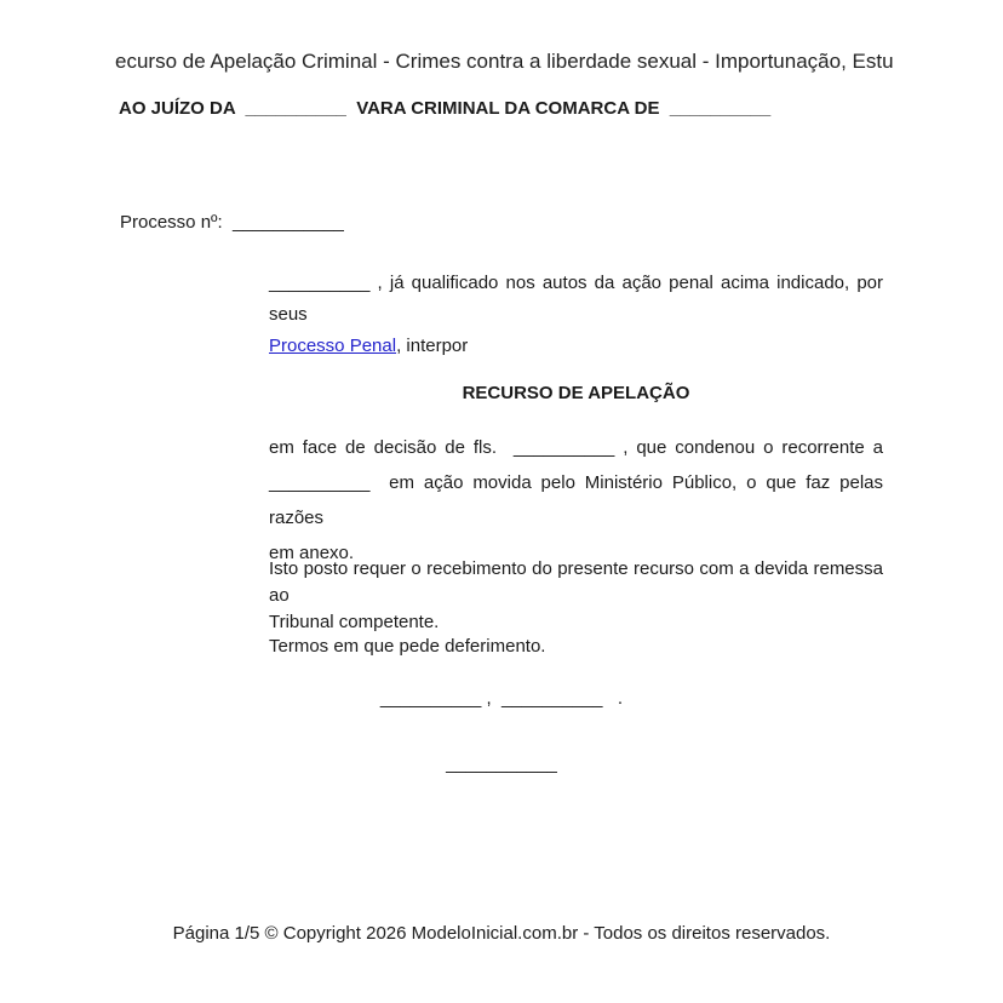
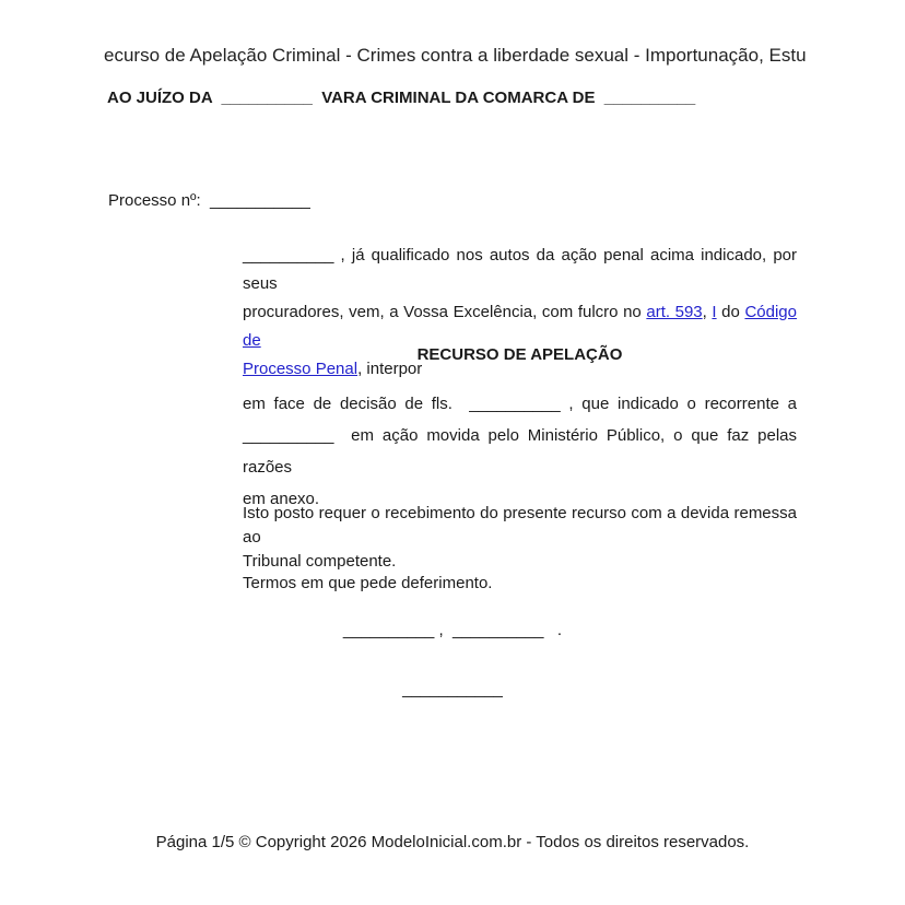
  ecurso de Apelação Criminal - Crimes contra a liberdade sexual - Importunação, Estu
  AO JUÍZO DA __________ VARA CRIMINAL DA COMARCA DE __________
  Processo nº: ___________
  __________ , já qualificado nos autos da ação penal acima indicado, por seus
+ procuradores, vem, a Vossa Excelência, com fulcro no art. 593, I do Código de
  Processo Penal, interpor
  RECURSO DE APELAÇÃO
- em face de decisão de fls. __________ , que condenou o recorrente a
+ em face de decisão de fls. __________ , que indicado o recorrente a
  __________ em ação movida pelo Ministério Público, o que faz pelas razões
  em anexo.
  Isto posto requer o recebimento do presente recurso com a devida remessa ao
  Tribunal competente.
  Termos em que pede deferimento.
  __________ , __________ .
  ___________
  Página 1/5 © Copyright 2026 ModeloInicial.com.br - Todos os direitos reservados.
